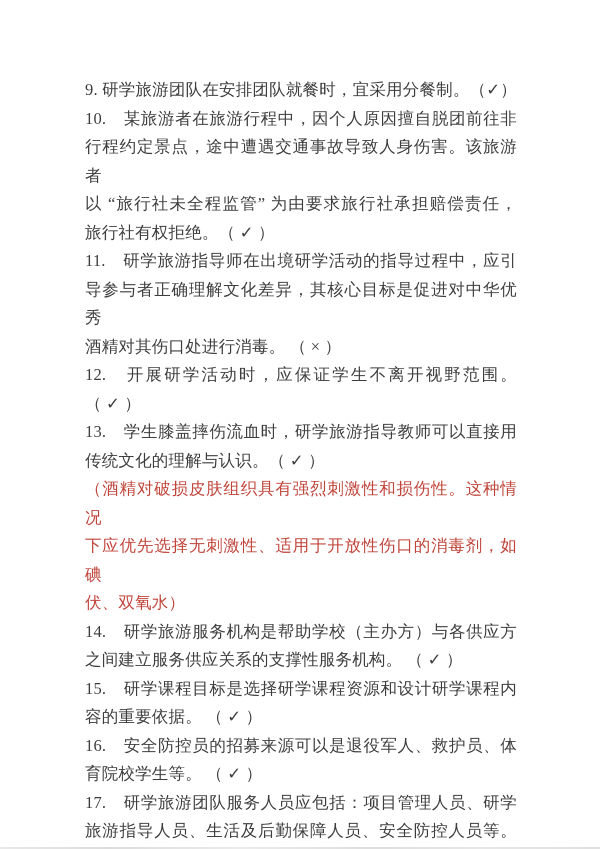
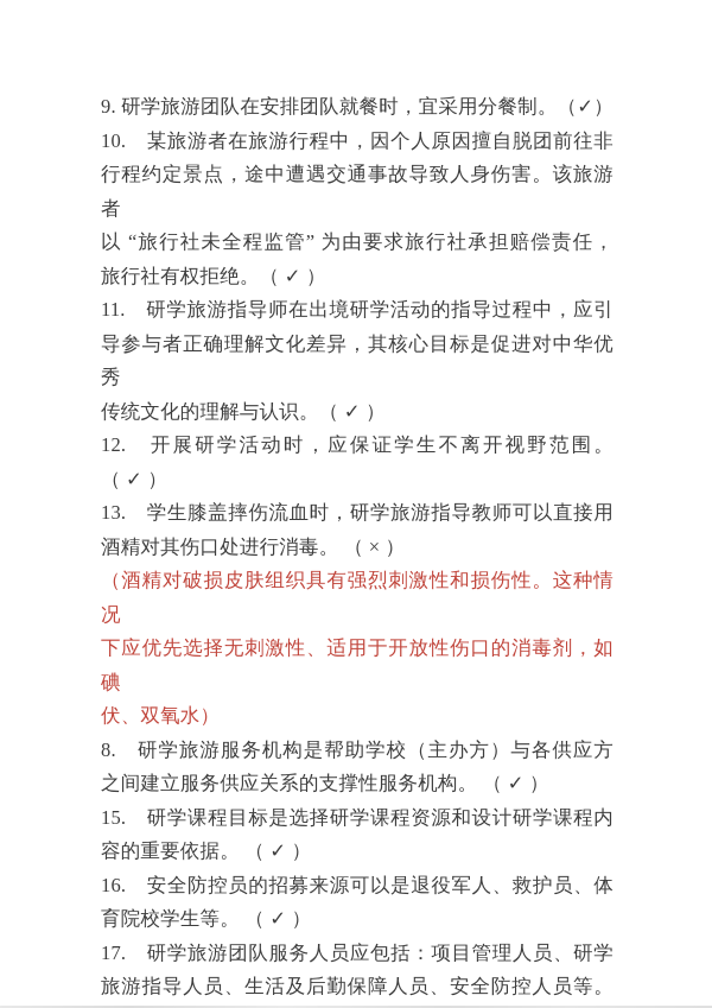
  9. 研学旅游团队在安排团队就餐时，宜采用分餐制。（✓）
  10. 某旅游者在旅游行程中，因个人原因擅自脱团前往非
  行程约定景点，途中遭遇交通事故导致人身伤害。该旅游者
  以 “旅行社未全程监管” 为由要求旅行社承担赔偿责任，
  旅行社有权拒绝。（ ✓ ）
  11. 研学旅游指导师在出境研学活动的指导过程中，应引
  导参与者正确理解文化差异，其核心目标是促进对中华优秀
- 酒精对其伤口处进行消毒。 （ × ）
+ 传统文化的理解与认识。（ ✓ ）
  12. 开展研学活动时，应保证学生不离开视野范围。
  （ ✓ ）
  13. 学生膝盖摔伤流血时，研学旅游指导教师可以直接用
- 传统文化的理解与认识。（ ✓ ）
+ 酒精对其伤口处进行消毒。 （ × ）
  （酒精对破损皮肤组织具有强烈刺激性和损伤性。这种情况
  下应优先选择无刺激性、适用于开放性伤口的消毒剂，如碘
  伏、双氧水）
- 14. 研学旅游服务机构是帮助学校（主办方）与各供应方
+ 8. 研学旅游服务机构是帮助学校（主办方）与各供应方
  之间建立服务供应关系的支撑性服务机构。 （ ✓ ）
  15. 研学课程目标是选择研学课程资源和设计研学课程内
  容的重要依据。 （ ✓ ）
  16. 安全防控员的招募来源可以是退役军人、救护员、体
  育院校学生等。 （ ✓ ）
  17. 研学旅游团队服务人员应包括：项目管理人员、研学
  旅游指导人员、生活及后勤保障人员、安全防控人员等。
